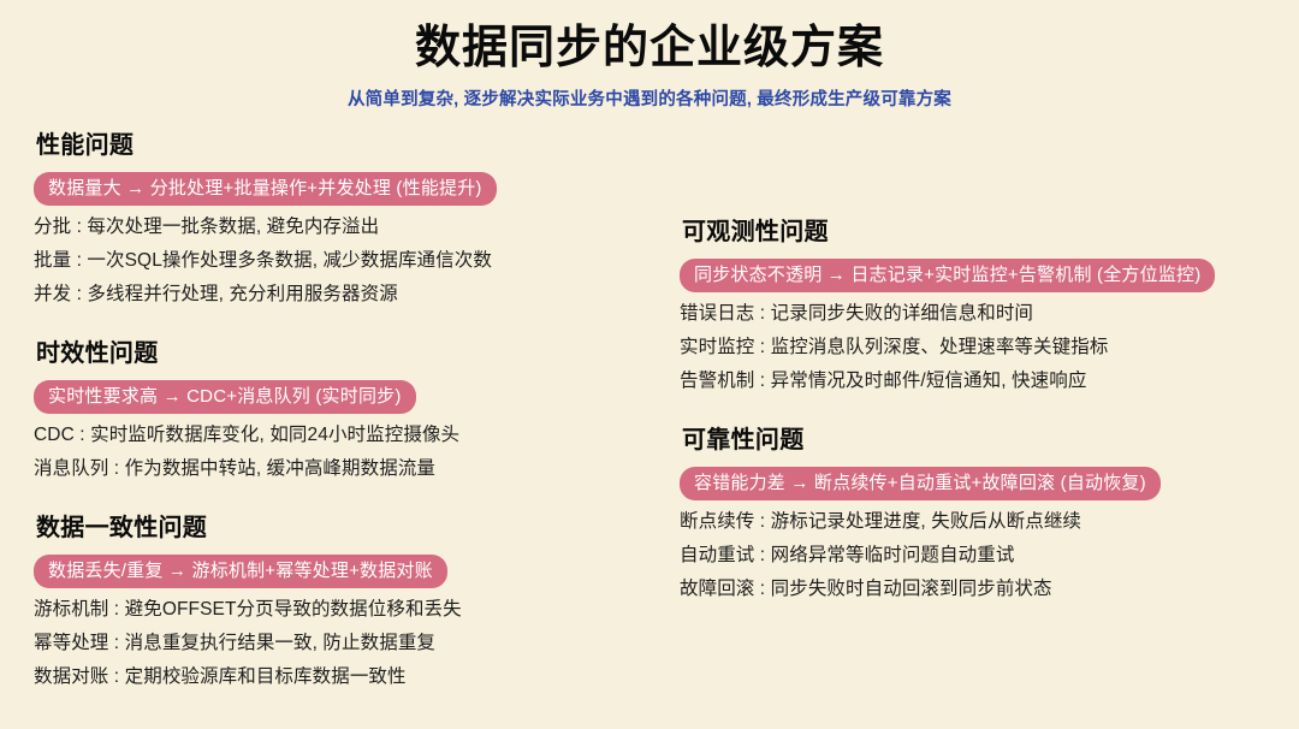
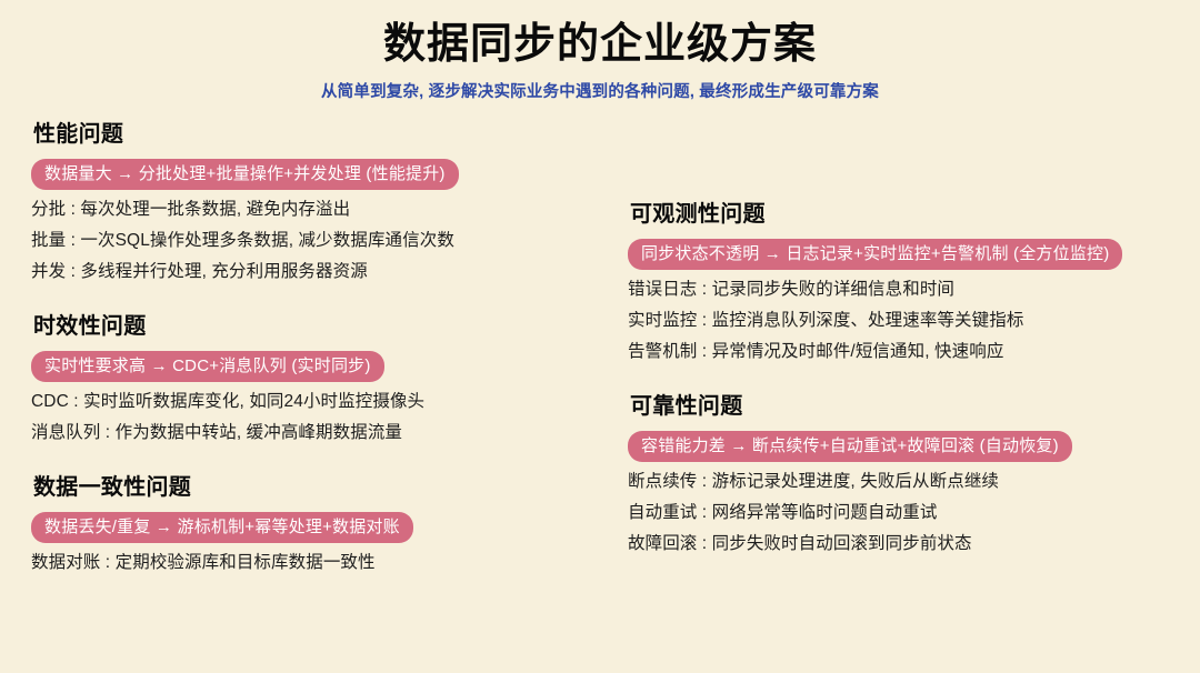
  数据同步的企业级方案
  从简单到复杂, 逐步解决实际业务中遇到的各种问题, 最终形成生产级可靠方案
  性能问题
  数据量大 → 分批处理+批量操作+并发处理 (性能提升)
  分批 : 每次处理一批条数据, 避免内存溢出
  批量 : 一次SQL操作处理多条数据, 减少数据库通信次数
  并发 : 多线程并行处理, 充分利用服务器资源
  时效性问题
  实时性要求高 → CDC+消息队列 (实时同步)
  CDC : 实时监听数据库变化, 如同24小时监控摄像头
  消息队列 : 作为数据中转站, 缓冲高峰期数据流量
  数据一致性问题
  数据丢失/重复 → 游标机制+幂等处理+数据对账
- 游标机制 : 避免OFFSET分页导致的数据位移和丢失
- 幂等处理 : 消息重复执行结果一致, 防止数据重复
  数据对账 : 定期校验源库和目标库数据一致性
  可观测性问题
  同步状态不透明 → 日志记录+实时监控+告警机制 (全方位监控)
  错误日志 : 记录同步失败的详细信息和时间
  实时监控 : 监控消息队列深度、处理速率等关键指标
  告警机制 : 异常情况及时邮件/短信通知, 快速响应
  可靠性问题
  容错能力差 → 断点续传+自动重试+故障回滚 (自动恢复)
  断点续传 : 游标记录处理进度, 失败后从断点继续
  自动重试 : 网络异常等临时问题自动重试
  故障回滚 : 同步失败时自动回滚到同步前状态
